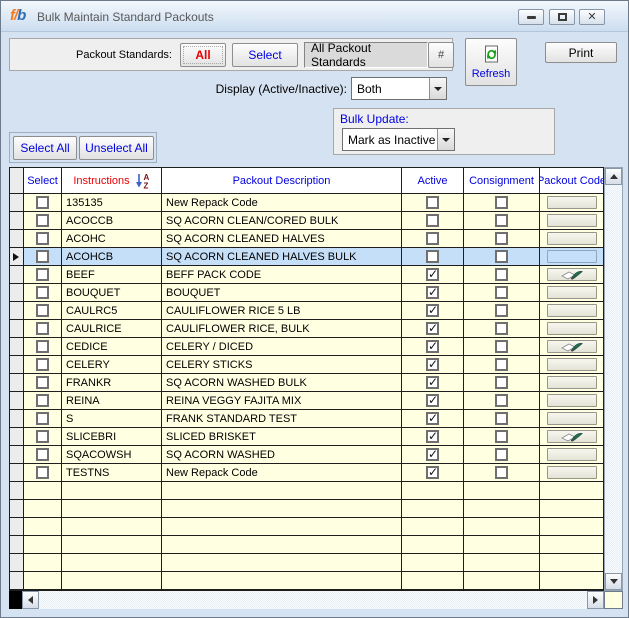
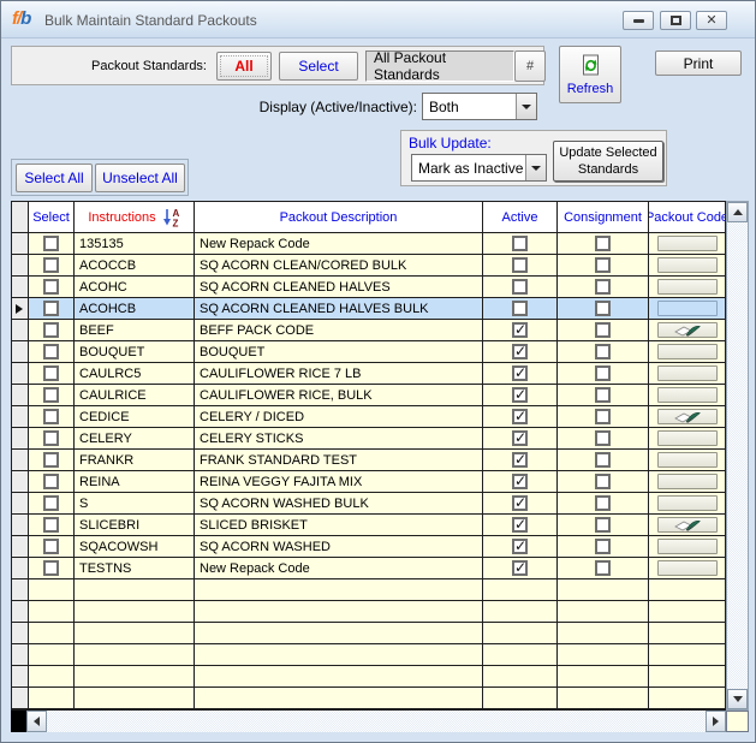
  f/b
  Bulk Maintain Standard Packouts
  Packout Standards:
  All
  Select
  All Packout Standards
  #
  Refresh
  Print
  Display (Active/Inactive):
  Both
  Bulk Update:
  Mark as Inactive
+ Update Selected Standards
  Select All
  Unselect All
  Select
  Instructions
  A
  Z
  Packout Description
  Active
  Consignment
  Packout Code
  135135
  New Repack Code
  ACOCCB
  SQ ACORN CLEAN/CORED BULK
  ACOHC
  SQ ACORN CLEANED HALVES
  ACOHCB
  SQ ACORN CLEANED HALVES BULK
  BEEF
  BEFF PACK CODE
  BOUQUET
  BOUQUET
  CAULRC5
- CAULIFLOWER RICE 5 LB
+ CAULIFLOWER RICE 7 LB
  CAULRICE
  CAULIFLOWER RICE, BULK
  CEDICE
  CELERY / DICED
  CELERY
  CELERY STICKS
  FRANKR
- SQ ACORN WASHED BULK
+ FRANK STANDARD TEST
  REINA
  REINA VEGGY FAJITA MIX
  S
- FRANK STANDARD TEST
+ SQ ACORN WASHED BULK
  SLICEBRI
  SLICED BRISKET
  SQACOWSH
  SQ ACORN WASHED
  TESTNS
  New Repack Code
